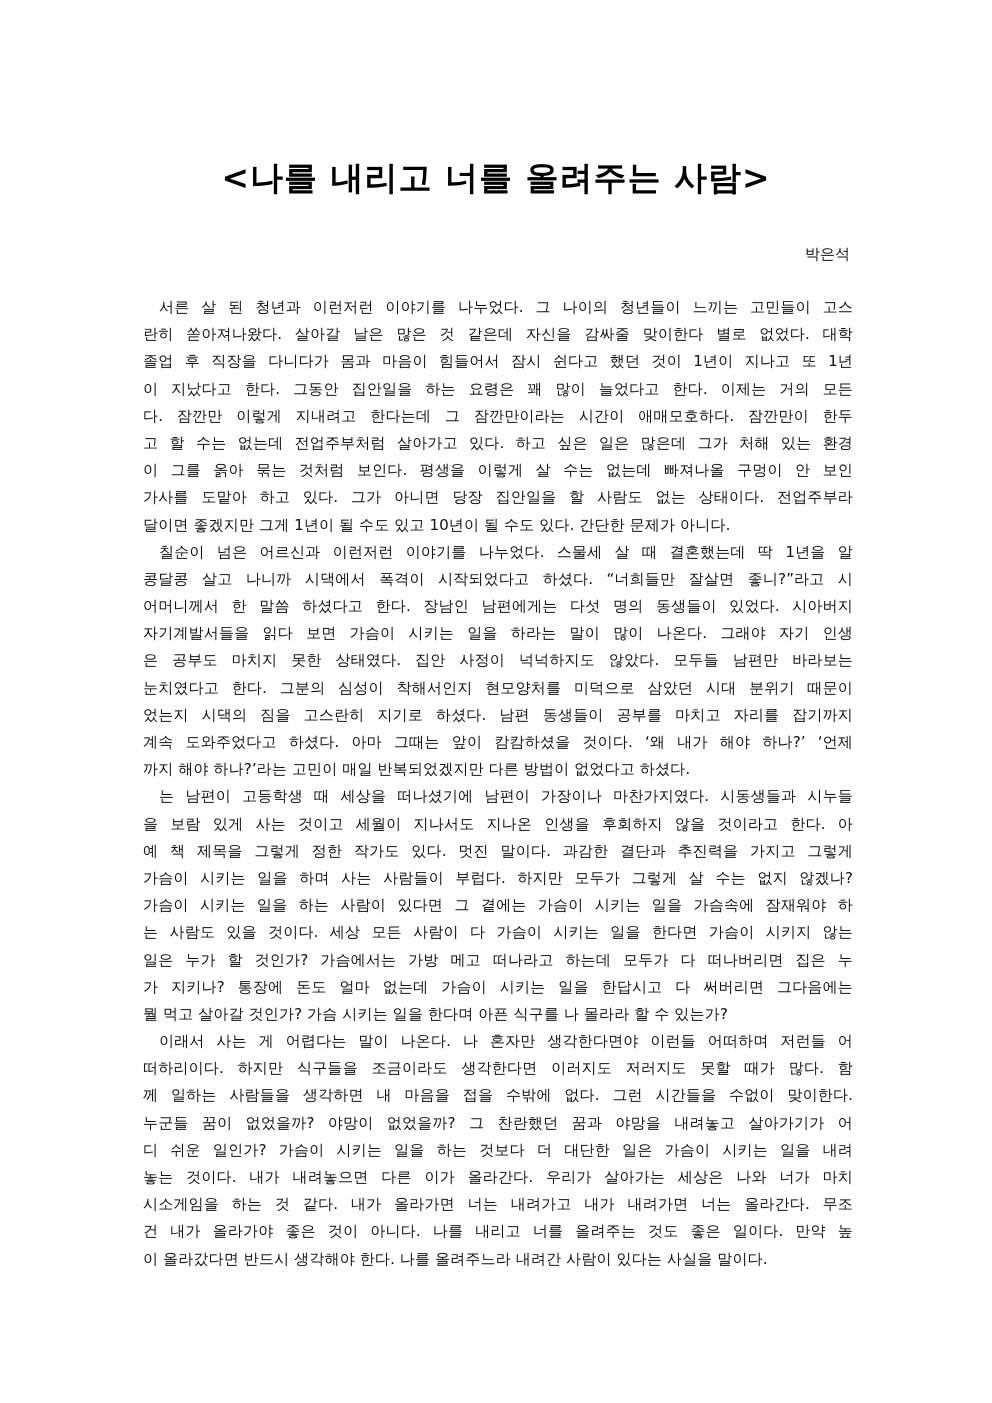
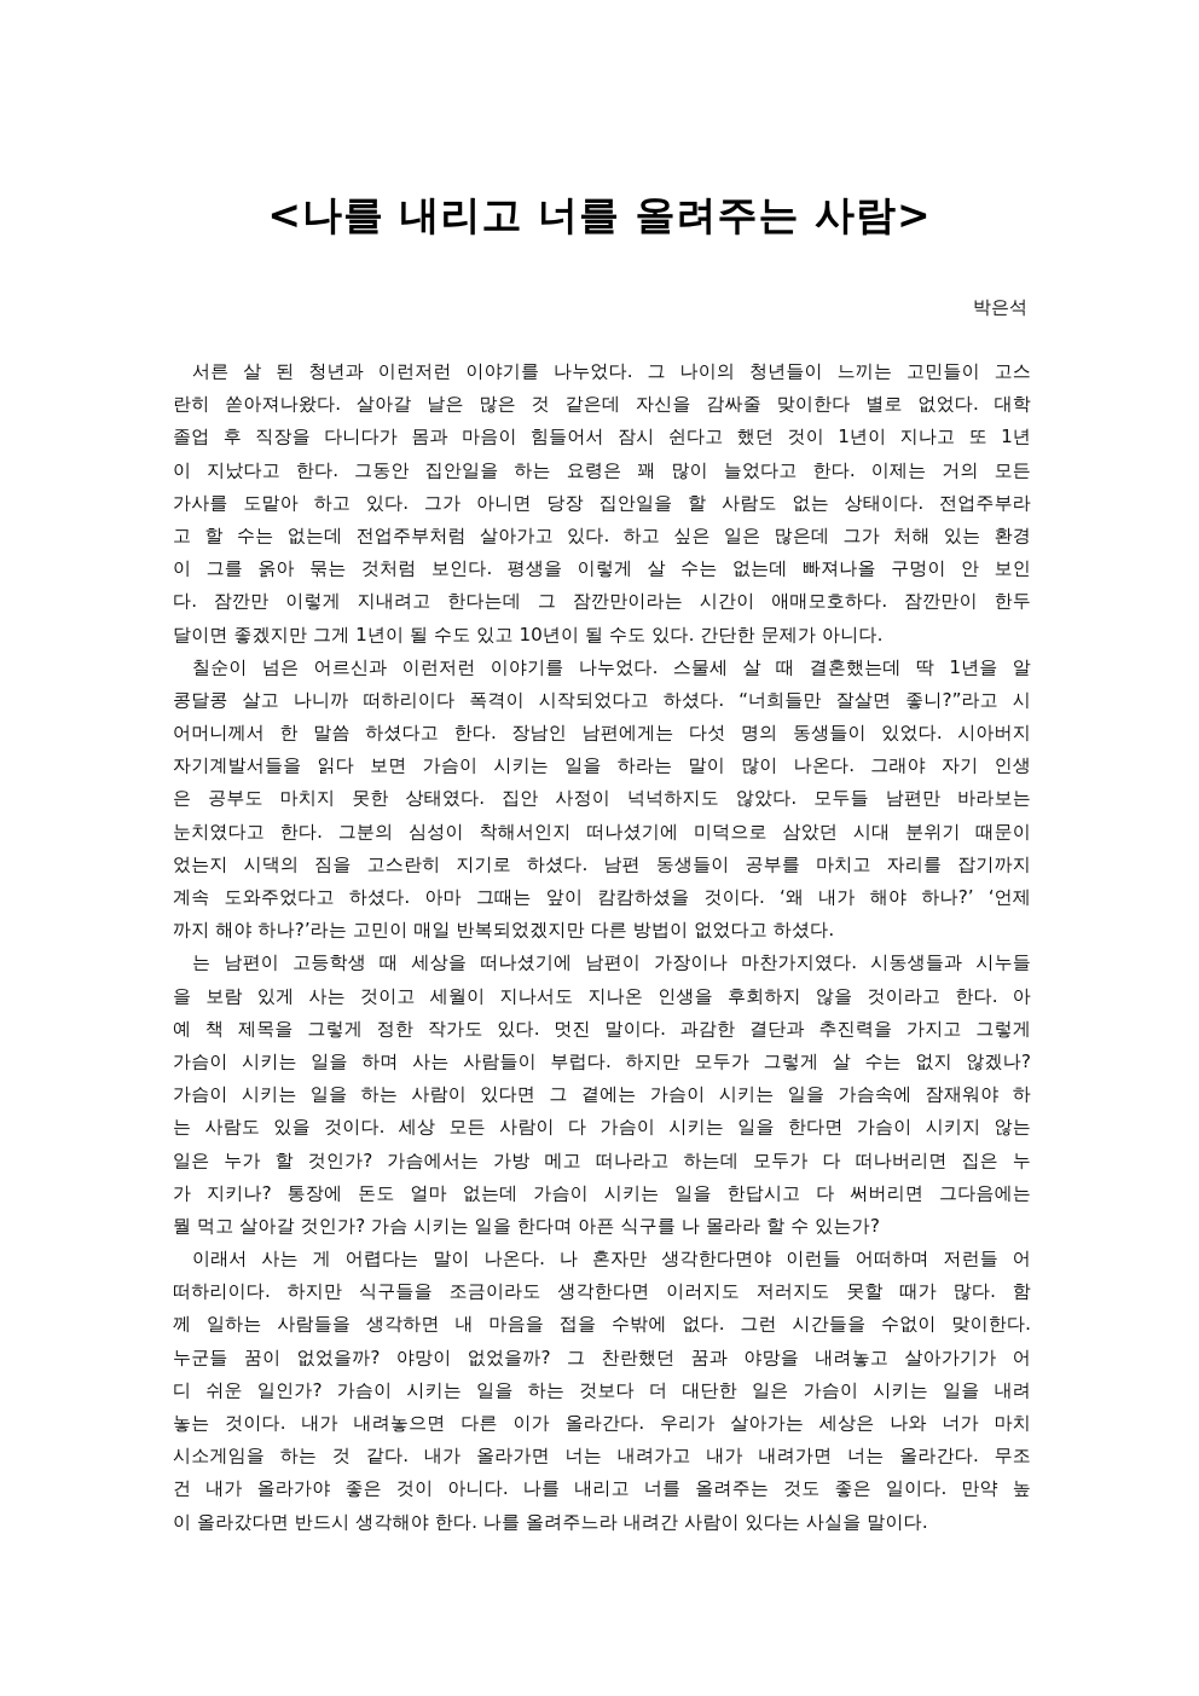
  <나를 내리고 너를 올려주는 사람>
  박은석
  서른 살 된 청년과 이런저런 이야기를 나누었다. 그 나이의 청년들이 느끼는 고민들이 고스
  란히 쏟아져나왔다. 살아갈 날은 많은 것 같은데 자신을 감싸줄 맞이한다 별로 없었다. 대학
  졸업 후 직장을 다니다가 몸과 마음이 힘들어서 잠시 쉰다고 했던 것이 1년이 지나고 또 1년
  이 지났다고 한다. 그동안 집안일을 하는 요령은 꽤 많이 늘었다고 한다. 이제는 거의 모든
- 다. 잠깐만 이렇게 지내려고 한다는데 그 잠깐만이라는 시간이 애매모호하다. 잠깐만이 한두
+ 가사를 도맡아 하고 있다. 그가 아니면 당장 집안일을 할 사람도 없는 상태이다. 전업주부라
  고 할 수는 없는데 전업주부처럼 살아가고 있다. 하고 싶은 일은 많은데 그가 처해 있는 환경
  이 그를 옭아 묶는 것처럼 보인다. 평생을 이렇게 살 수는 없는데 빠져나올 구멍이 안 보인
- 가사를 도맡아 하고 있다. 그가 아니면 당장 집안일을 할 사람도 없는 상태이다. 전업주부라
+ 다. 잠깐만 이렇게 지내려고 한다는데 그 잠깐만이라는 시간이 애매모호하다. 잠깐만이 한두
  달이면 좋겠지만 그게 1년이 될 수도 있고 10년이 될 수도 있다. 간단한 문제가 아니다.
  칠순이 넘은 어르신과 이런저런 이야기를 나누었다. 스물세 살 때 결혼했는데 딱 1년을 알
- 콩달콩 살고 나니까 시댁에서 폭격이 시작되었다고 하셨다. “너희들만 잘살면 좋니?”라고 시
+ 콩달콩 살고 나니까 떠하리이다 폭격이 시작되었다고 하셨다. “너희들만 잘살면 좋니?”라고 시
  어머니께서 한 말씀 하셨다고 한다. 장남인 남편에게는 다섯 명의 동생들이 있었다. 시아버지
  자기계발서들을 읽다 보면 가슴이 시키는 일을 하라는 말이 많이 나온다. 그래야 자기 인생
  은 공부도 마치지 못한 상태였다. 집안 사정이 넉넉하지도 않았다. 모두들 남편만 바라보는
- 눈치였다고 한다. 그분의 심성이 착해서인지 현모양처를 미덕으로 삼았던 시대 분위기 때문이
+ 눈치였다고 한다. 그분의 심성이 착해서인지 떠나셨기에 미덕으로 삼았던 시대 분위기 때문이
  었는지 시댁의 짐을 고스란히 지기로 하셨다. 남편 동생들이 공부를 마치고 자리를 잡기까지
  계속 도와주었다고 하셨다. 아마 그때는 앞이 캄캄하셨을 것이다. ‘왜 내가 해야 하나?’ ‘언제
  까지 해야 하나?’라는 고민이 매일 반복되었겠지만 다른 방법이 없었다고 하셨다.
  는 남편이 고등학생 때 세상을 떠나셨기에 남편이 가장이나 마찬가지였다. 시동생들과 시누들
  을 보람 있게 사는 것이고 세월이 지나서도 지나온 인생을 후회하지 않을 것이라고 한다. 아
  예 책 제목을 그렇게 정한 작가도 있다. 멋진 말이다. 과감한 결단과 추진력을 가지고 그렇게
  가슴이 시키는 일을 하며 사는 사람들이 부럽다. 하지만 모두가 그렇게 살 수는 없지 않겠나?
  가슴이 시키는 일을 하는 사람이 있다면 그 곁에는 가슴이 시키는 일을 가슴속에 잠재워야 하
  는 사람도 있을 것이다. 세상 모든 사람이 다 가슴이 시키는 일을 한다면 가슴이 시키지 않는
  일은 누가 할 것인가? 가슴에서는 가방 메고 떠나라고 하는데 모두가 다 떠나버리면 집은 누
  가 지키나? 통장에 돈도 얼마 없는데 가슴이 시키는 일을 한답시고 다 써버리면 그다음에는
  뭘 먹고 살아갈 것인가? 가슴 시키는 일을 한다며 아픈 식구를 나 몰라라 할 수 있는가?
  이래서 사는 게 어렵다는 말이 나온다. 나 혼자만 생각한다면야 이런들 어떠하며 저런들 어
  떠하리이다. 하지만 식구들을 조금이라도 생각한다면 이러지도 저러지도 못할 때가 많다. 함
  께 일하는 사람들을 생각하면 내 마음을 접을 수밖에 없다. 그런 시간들을 수없이 맞이한다.
  누군들 꿈이 없었을까? 야망이 없었을까? 그 찬란했던 꿈과 야망을 내려놓고 살아가기가 어
  디 쉬운 일인가? 가슴이 시키는 일을 하는 것보다 더 대단한 일은 가슴이 시키는 일을 내려
  놓는 것이다. 내가 내려놓으면 다른 이가 올라간다. 우리가 살아가는 세상은 나와 너가 마치
  시소게임을 하는 것 같다. 내가 올라가면 너는 내려가고 내가 내려가면 너는 올라간다. 무조
  건 내가 올라가야 좋은 것이 아니다. 나를 내리고 너를 올려주는 것도 좋은 일이다. 만약 높
  이 올라갔다면 반드시 생각해야 한다. 나를 올려주느라 내려간 사람이 있다는 사실을 말이다.
